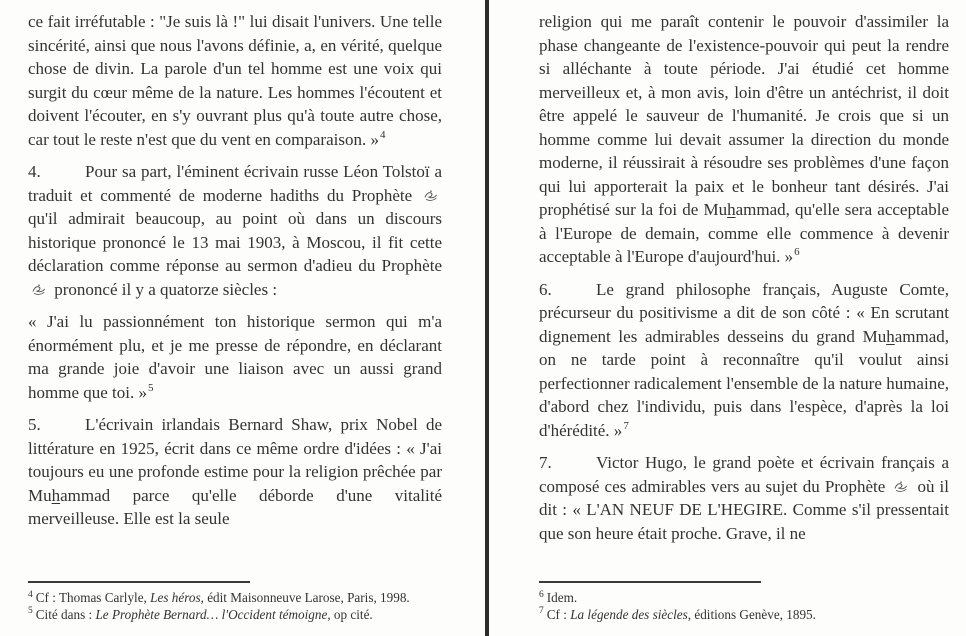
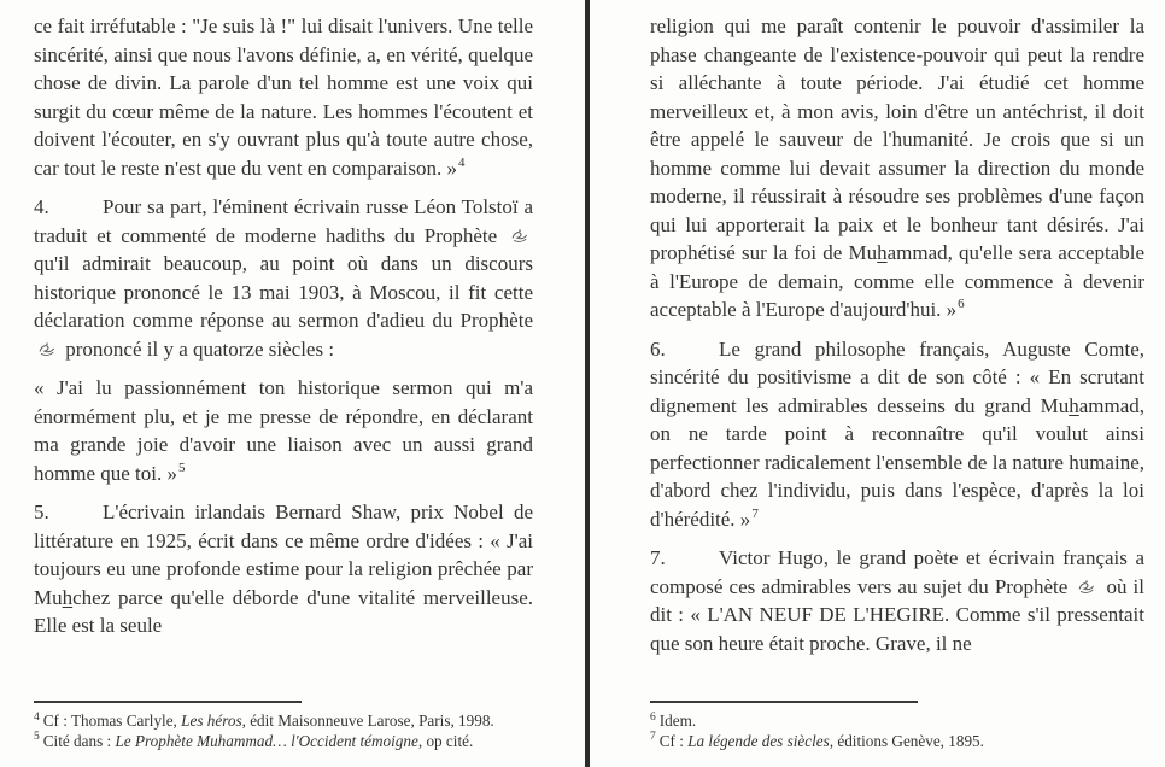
  ce fait irréfutable : "Je suis là !" lui disait l'univers. Une telle sincérité, ainsi que nous l'avons définie, a, en vérité, quelque chose de divin. La parole d'un tel homme est une voix qui surgit du cœur même de la nature. Les hommes l'écoutent et doivent l'écouter, en s'y ouvrant plus qu'à toute autre chose, car tout le reste n'est que du vent en comparaison. »4
  4. Pour sa part, l'éminent écrivain russe Léon Tolstoï a traduit et commenté de moderne hadiths du Prophète qu'il admirait beaucoup, au point où dans un discours historique prononcé le 13 mai 1903, à Moscou, il fit cette déclaration comme réponse au sermon d'adieu du Prophète prononcé il y a quatorze siècles :
  « J'ai lu passionnément ton historique sermon qui m'a énormément plu, et je me presse de répondre, en déclarant ma grande joie d'avoir une liaison avec un aussi grand homme que toi. »5
- 5. L'écrivain irlandais Bernard Shaw, prix Nobel de littérature en 1925, écrit dans ce même ordre d'idées : « J'ai toujours eu une profonde estime pour la religion prêchée par Muhammad parce qu'elle déborde d'une vitalité merveilleuse. Elle est la seule
+ 5. L'écrivain irlandais Bernard Shaw, prix Nobel de littérature en 1925, écrit dans ce même ordre d'idées : « J'ai toujours eu une profonde estime pour la religion prêchée par Muhchez parce qu'elle déborde d'une vitalité merveilleuse. Elle est la seule
  4 Cf : Thomas Carlyle, Les héros, édit Maisonneuve Larose, Paris, 1998.
- 5 Cité dans : Le Prophète Bernard… l'Occident témoigne, op cité.
+ 5 Cité dans : Le Prophète Muhammad… l'Occident témoigne, op cité.
  religion qui me paraît contenir le pouvoir d'assimiler la phase changeante de l'existence-pouvoir qui peut la rendre si alléchante à toute période. J'ai étudié cet homme merveilleux et, à mon avis, loin d'être un antéchrist, il doit être appelé le sauveur de l'humanité. Je crois que si un homme comme lui devait assumer la direction du monde moderne, il réussirait à résoudre ses problèmes d'une façon qui lui apporterait la paix et le bonheur tant désirés. J'ai prophétisé sur la foi de Muhammad, qu'elle sera acceptable à l'Europe de demain, comme elle commence à devenir acceptable à l'Europe d'aujourd'hui. »6
- 6. Le grand philosophe français, Auguste Comte, précurseur du positivisme a dit de son côté : « En scrutant dignement les admirables desseins du grand Muhammad, on ne tarde point à reconnaître qu'il voulut ainsi perfectionner radicalement l'ensemble de la nature humaine, d'abord chez l'individu, puis dans l'espèce, d'après la loi d'hérédité. »7
+ 6. Le grand philosophe français, Auguste Comte, sincérité du positivisme a dit de son côté : « En scrutant dignement les admirables desseins du grand Muhammad, on ne tarde point à reconnaître qu'il voulut ainsi perfectionner radicalement l'ensemble de la nature humaine, d'abord chez l'individu, puis dans l'espèce, d'après la loi d'hérédité. »7
  7. Victor Hugo, le grand poète et écrivain français a composé ces admirables vers au sujet du Prophète où il dit : « L'AN NEUF DE L'HEGIRE. Comme s'il pressentait que son heure était proche. Grave, il ne
  6 Idem.
  7 Cf : La légende des siècles, éditions Genève, 1895.
